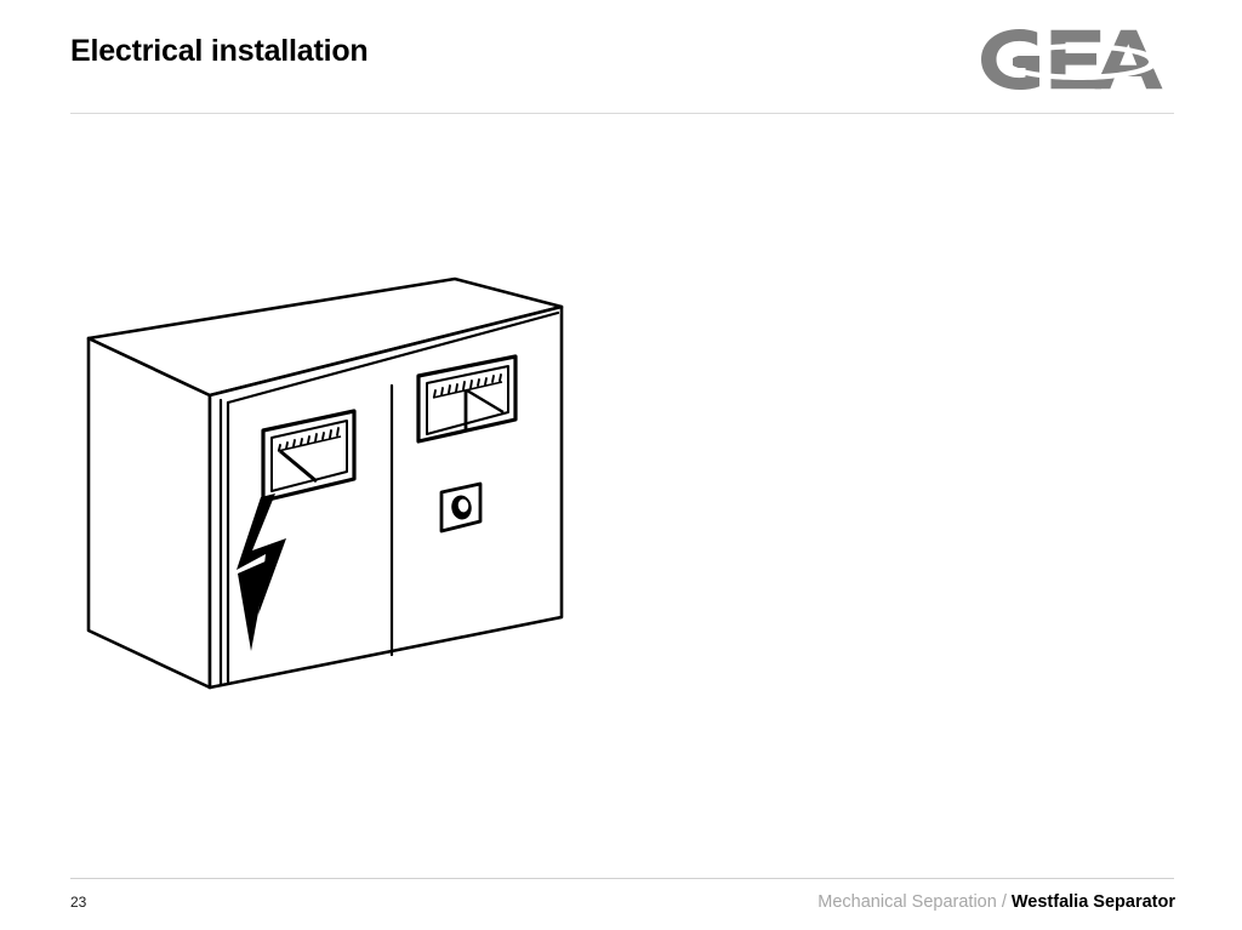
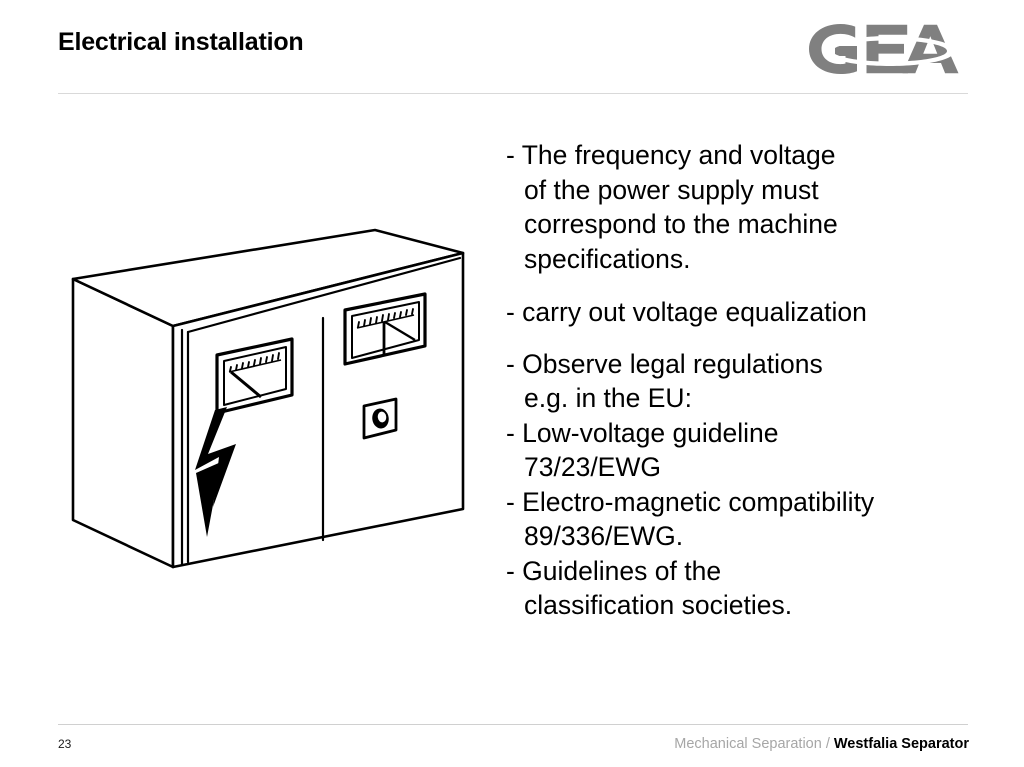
  Electrical installation
+ - The frequency and voltage
+ of the power supply must
+ correspond to the machine
+ specifications.
+ - carry out voltage equalization
+ - Observe legal regulations
+ e.g. in the EU:
+ - Low-voltage guideline
+ 73/23/EWG
+ - Electro-magnetic compatibility
+ 89/336/EWG.
+ - Guidelines of the
+ classification societies.
  23
  Mechanical Separation / Westfalia Separator
